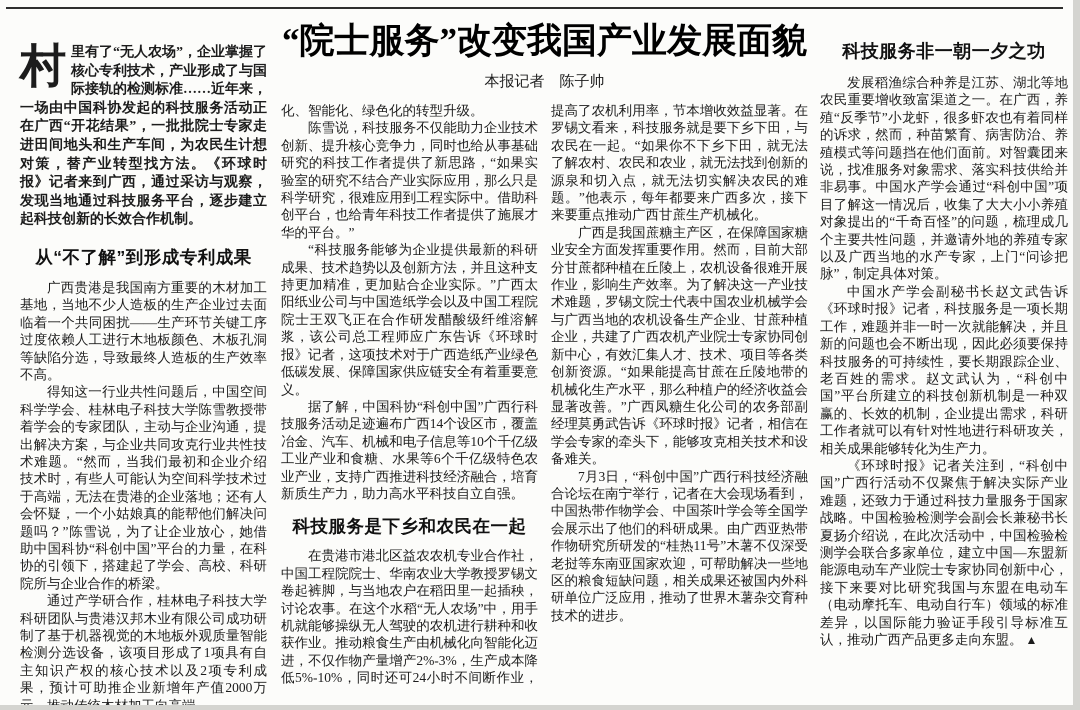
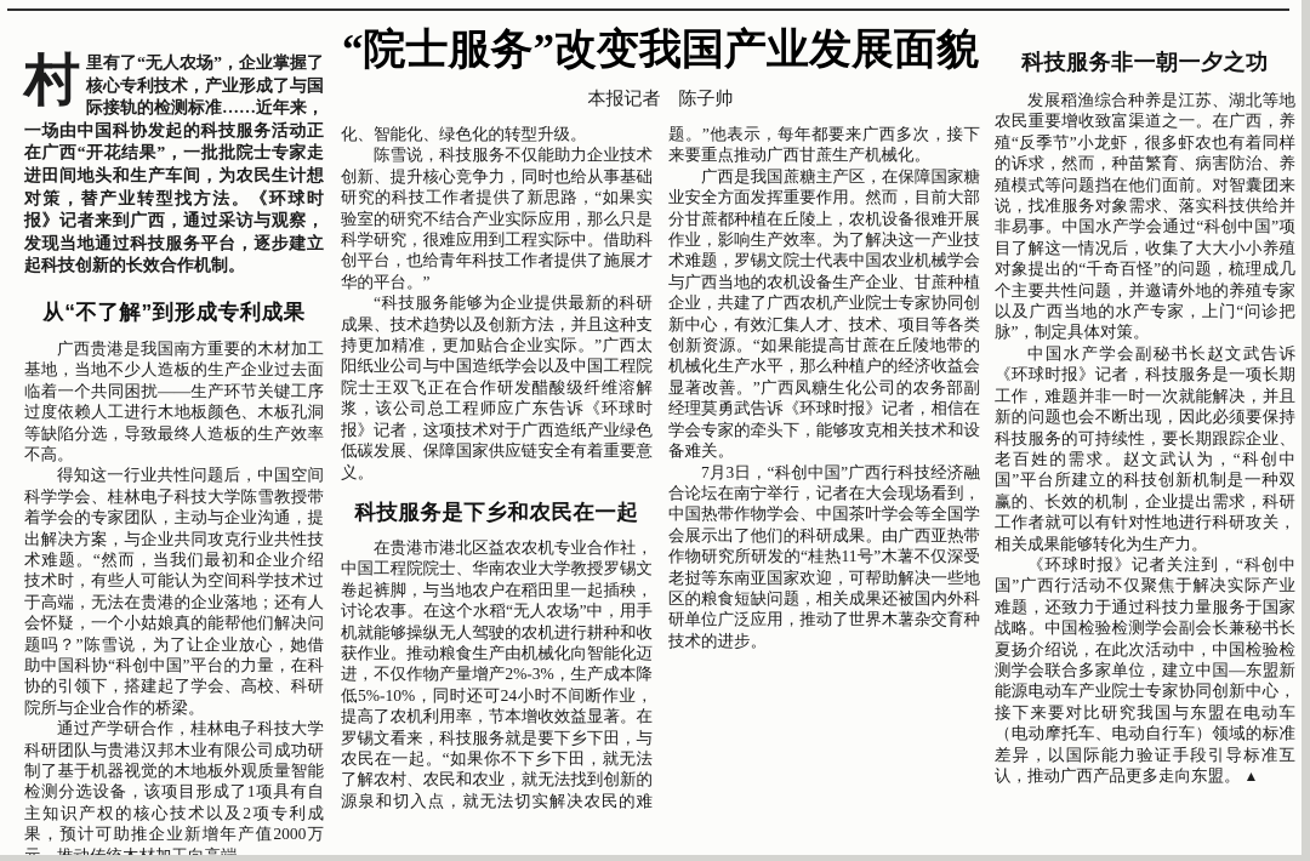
  村
  里有了“无人农场”，企业掌握了核心专利技术，产业形成了与国际接轨的检测标准……近年来，一场由中国科协发起的科技服务活动正在广西“开花结果”，一批批院士专家走进田间地头和生产车间，为农民生计想对策，替产业转型找方法。《环球时报》记者来到广西，通过采访与观察，发现当地通过科技服务平台，逐步建立起科技创新的长效合作机制。
  从“不了解”到形成专利成果
  广西贵港是我国南方重要的木材加工基地，当地不少人造板的生产企业过去面临着一个共同困扰——生产环节关键工序过度依赖人工进行木地板颜色、木板孔洞等缺陷分选，导致最终人造板的生产效率不高。
  得知这一行业共性问题后，中国空间科学学会、桂林电子科技大学陈雪教授带着学会的专家团队，主动与企业沟通，提出解决方案，与企业共同攻克行业共性技术难题。“然而，当我们最初和企业介绍技术时，有些人可能认为空间科学技术过于高端，无法在贵港的企业落地；还有人会怀疑，一个小姑娘真的能帮他们解决问题吗？”陈雪说，为了让企业放心，她借助中国科协“科创中国”平台的力量，在科协的引领下，搭建起了学会、高校、科研院所与企业合作的桥梁。
  通过产学研合作，桂林电子科技大学科研团队与贵港汉邦木业有限公司成功研制了基于机器视觉的木地板外观质量智能检测分选设备，该项目形成了1项具有自主知识产权的核心技术以及2项专利成果，预计可助推企业新增年产值2000万
  “院士服务”改变我国产业发展面貌
  本报记者 陈子帅
  化、智能化、绿色化的转型升级。
  陈雪说，科技服务不仅能助力企业技术创新、提升核心竞争力，同时也给从事基础研究的科技工作者提供了新思路，“如果实验室的研究不结合产业实际应用，那么只是科学研究，很难应用到工程实际中。借助科创平台，也给青年科技工作者提供了施展才华的平台。”
  “科技服务能够为企业提供最新的科研成果、技术趋势以及创新方法，并且这种支持更加精准，更加贴合企业实际。”广西太阳纸业公司与中国造纸学会以及中国工程院院士王双飞正在合作研发醋酸级纤维溶解浆，该公司总工程师应广东告诉《环球时报》记者，这项技术对于广西造纸产业绿色低碳发展、保障国家供应链安全有着重要意义。
- 据了解，中国科协“科创中国”广西行科技服务活动足迹遍布广西14个设区市，覆盖冶金、汽车、机械和电子信息等10个千亿级工业产业和食糖、水果等6个千亿级特色农业产业，支持广西推进科技经济融合，培育新质生产力，助力高水平科技自立自强。
  科技服务是下乡和农民在一起
  在贵港市港北区益农农机专业合作社，中国工程院院士、华南农业大学教授罗锡文卷起裤脚，与当地农户在稻田里一起插秧，讨论农事。在这个水稻“无人农场”中，用手机就能够操纵无人驾驶的农机进行耕种和收获作业。推动粮食生产由机械化向智能化迈进，不仅作物产量增产2%-3%，生产成本降低5%-10%，同时还可24小时不间断作业，提高了农机利用率，节本增收效益显著。在罗锡文看来，科技服务就是要下乡下田，与农民在一起。“如果你不下乡下田，就无法了解农村、农民和农业，就无法找到创新的源泉和切入点，就无法切实解决农民的难题。”他表示，每年都要来广西多次，接下来要重点推动广西甘蔗生产机械化。
  广西是我国蔗糖主产区，在保障国家糖业安全方面发挥重要作用。然而，目前大部分甘蔗都种植在丘陵上，农机设备很难开展作业，影响生产效率。为了解决这一产业技术难题，罗锡文院士代表中国农业机械学会与广西当地的农机设备生产企业、甘蔗种植企业，共建了广西农机产业院士专家协同创新中心，有效汇集人才、技术、项目等各类创新资源。“如果能提高甘蔗在丘陵地带的机械化生产水平，那么种植户的经济收益会显著改善。”广西凤糖生化公司的农务部副经理莫勇武告诉《环球时报》记者，相信在学会专家的牵头下，能够攻克相关技术和设备难关。
  7月3日，“科创中国”广西行科技经济融合论坛在南宁举行，记者在大会现场看到，中国热带作物学会、中国茶叶学会等全国学会展示出了他们的科研成果。由广西亚热带作物研究所研发的“桂热11号”木薯不仅深受老挝等东南亚国家欢迎，可帮助解决一些地区的粮食短缺问题，相关成果还被国内外科研单位广泛应用，推动了世界木薯杂交育种技术的进步。
  科技服务非一朝一夕之功
  发展稻渔综合种养是江苏、湖北等地农民重要增收致富渠道之一。在广西，养殖“反季节”小龙虾，很多虾农也有着同样的诉求，然而，种苗繁育、病害防治、养殖模式等问题挡在他们面前。对智囊团来说，找准服务对象需求、落实科技供给并非易事。中国水产学会通过“科创中国”项目了解这一情况后，收集了大大小小养殖对象提出的“千奇百怪”的问题，梳理成几个主要共性问题，并邀请外地的养殖专家以及广西当地的水产专家，上门“问诊把脉”，制定具体对策。
  中国水产学会副秘书长赵文武告诉《环球时报》记者，科技服务是一项长期工作，难题并非一时一次就能解决，并且新的问题也会不断出现，因此必须要保持科技服务的可持续性，要长期跟踪企业、老百姓的需求。赵文武认为，“科创中国”平台所建立的科技创新机制是一种双赢的、长效的机制，企业提出需求，科研工作者就可以有针对性地进行科研攻关，相关成果能够转化为生产力。
  《环球时报》记者关注到，“科创中国”广西行活动不仅聚焦于解决实际产业难题，还致力于通过科技力量服务于国家战略。中国检验检测学会副会长兼秘书长夏扬介绍说，在此次活动中，中国检验检测学会联合多家单位，建立中国—东盟新能源电动车产业院士专家协同创新中心，接下来要对比研究我国与东盟在电动车（电动摩托车、电动自行车）领域的标准差异，以国际能力验证手段引导标准互认，推动广西产品更多走向东盟。 ▲
